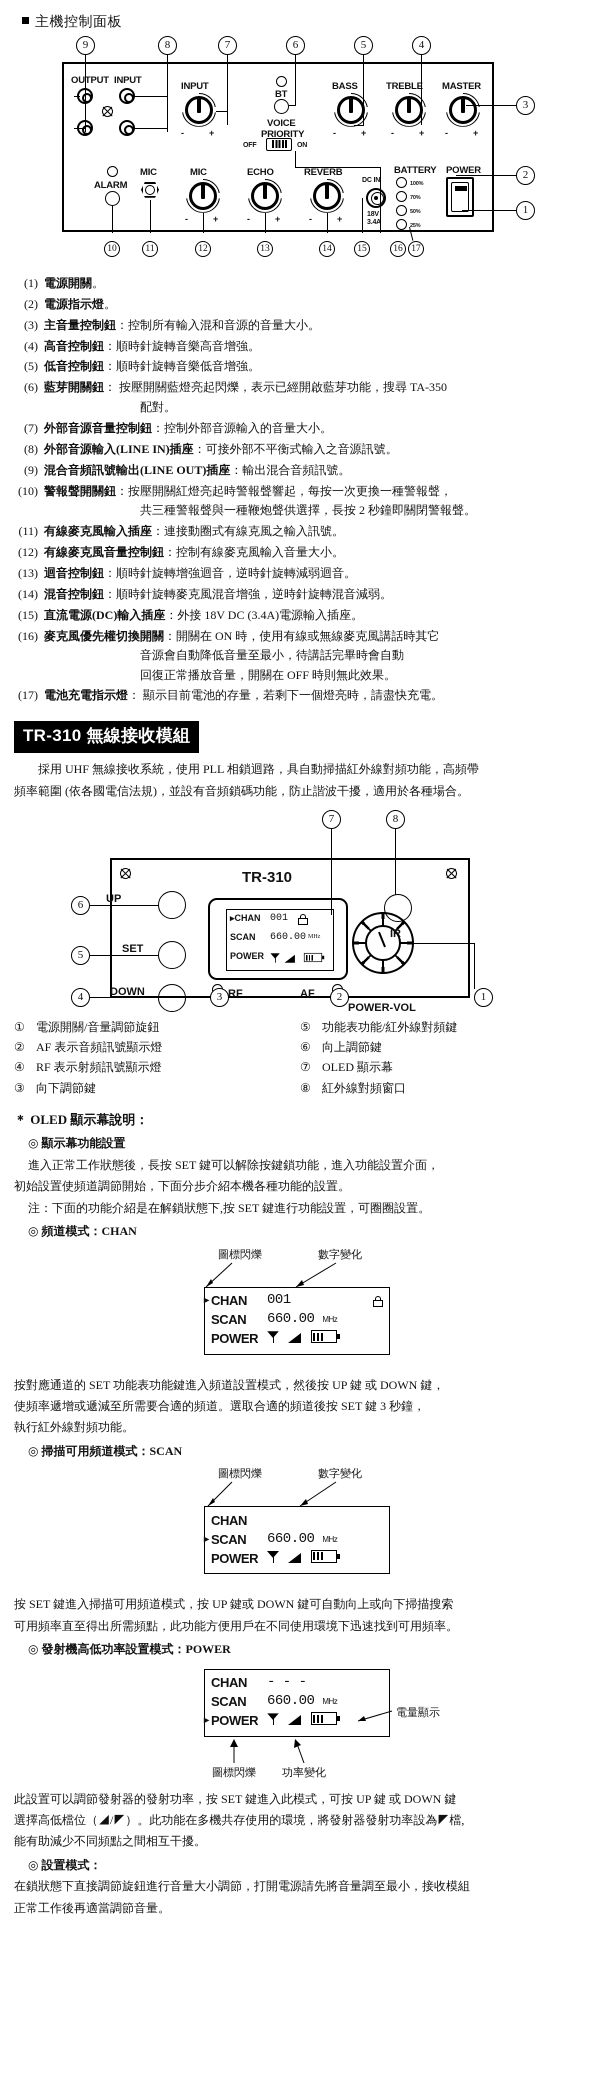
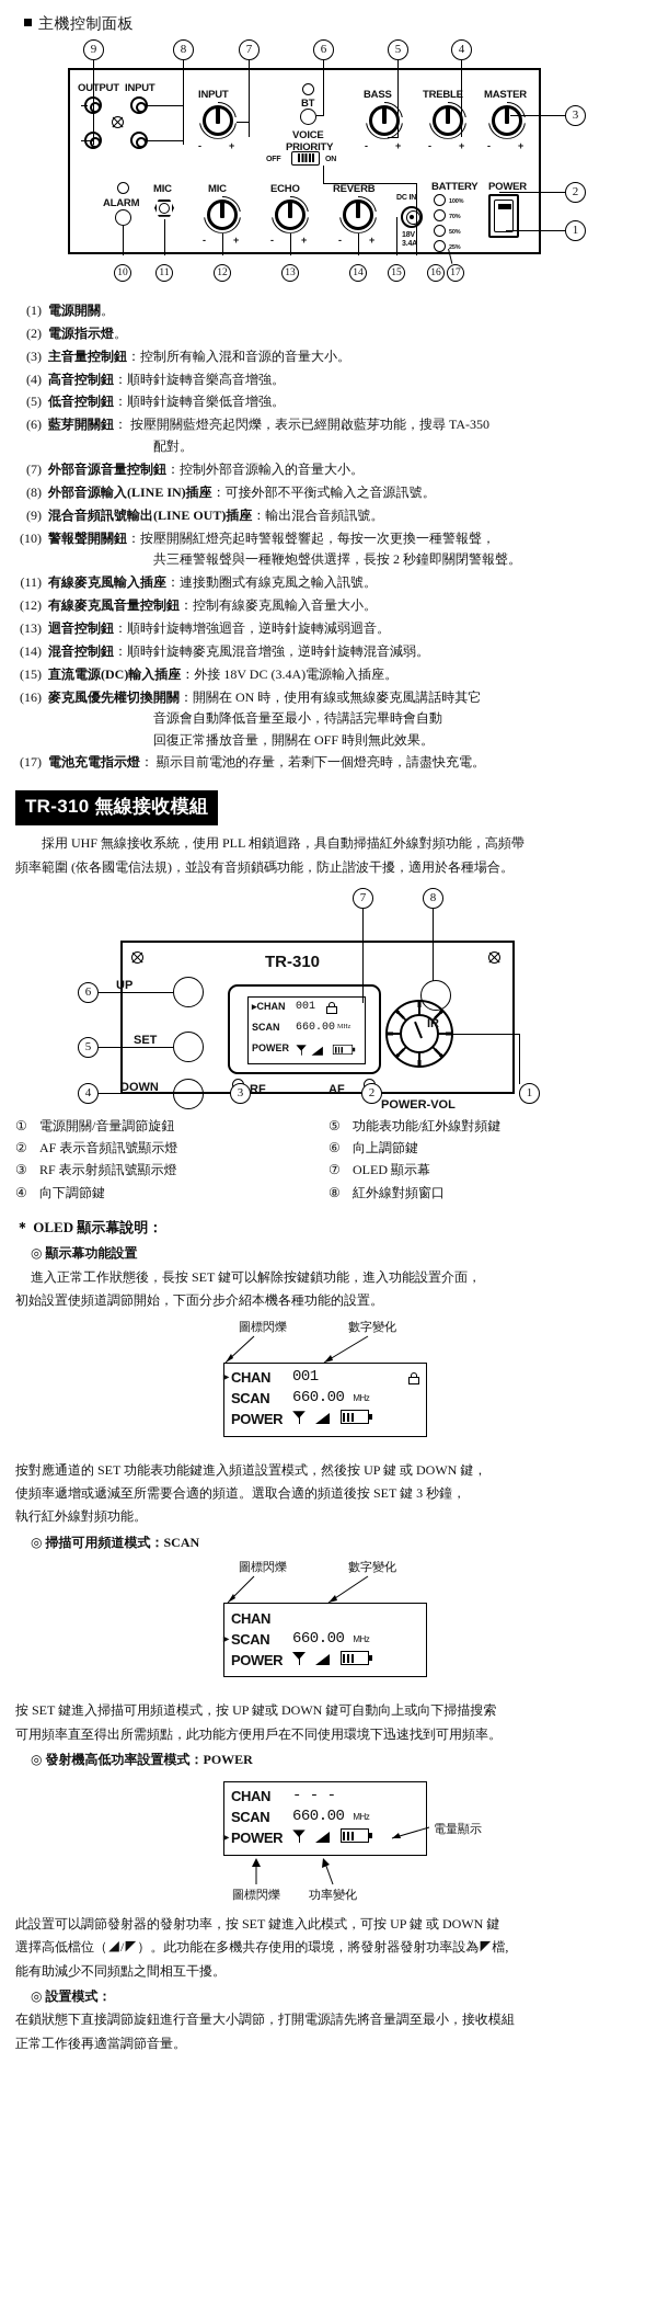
  主機控制面板
  9
  8
  7
  6
  5
  4
  3
  2
  1
  OUTPUT
  INPUT
  INPUT
  -
  +
  BT
  VOICE
  PRIORITY
  BASS
  -
  +
  TREBLE
  -
  +
  MASTER
  -
  +
  ALARM
  MIC
  MIC
  -
  +
  ECHO
  -
  +
  REVERB
  -
  +
  BATTERY
  POWER
  10
  11
  12
  13
  14
  15
  16
  17
  (1)
  電源開關。
  (2)
  電源指示燈。
  (3)
  主音量控制鈕：控制所有輸入混和音源的音量大小。
  (4)
  高音控制鈕：順時針旋轉音樂高音增強。
  (5)
  低音控制鈕：順時針旋轉音樂低音增強。
  (6)
  藍芽開關鈕： 按壓開關藍燈亮起閃爍，表示已經開啟藍芽功能，搜尋 TA-350
  配對。
  (7)
  外部音源音量控制鈕：控制外部音源輸入的音量大小。
  (8)
  外部音源輸入(LINE IN)插座：可接外部不平衡式輸入之音源訊號。
  (9)
  混合音頻訊號輸出(LINE OUT)插座：輸出混合音頻訊號。
  (10)
  警報聲開關鈕：按壓開關紅燈亮起時警報聲響起，每按一次更換一種警報聲，
  共三種警報聲與一種鞭炮聲供選擇，長按 2 秒鐘即關閉警報聲。
  (11)
  有線麥克風輸入插座：連接動圈式有線克風之輸入訊號。
  (12)
  有線麥克風音量控制鈕：控制有線麥克風輸入音量大小。
  (13)
  迴音控制鈕：順時針旋轉增強迴音，逆時針旋轉減弱迴音。
  (14)
  混音控制鈕：順時針旋轉麥克風混音增強，逆時針旋轉混音減弱。
  (15)
  直流電源(DC)輸入插座：外接 18V DC (3.4A)電源輸入插座。
  (16)
  麥克風優先權切換開關：開關在 ON 時，使用有線或無線麥克風講話時其它
  音源會自動降低音量至最小，待講話完畢時會自動
  回復正常播放音量，開關在 OFF 時則無此效果。
  (17)
  電池充電指示燈： 顯示目前電池的存量，若剩下一個燈亮時，請盡快充電。
  TR-310 無線接收模組
  採用 UHF 無線接收系統，使用 PLL 相鎖迴路，具自動掃描紅外線對頻功能，高頻帶
  頻率範圍 (依各國電信法規)，並設有音頻鎖碼功能，防止諧波干擾，適用於各種場合。
  7
  8
  TR-310
  6
  UP
  5
  SET
  4
  DOWN
  ▸CHAN
  001
  SCAN
  660.00
  POWER
  RF
  AF
  IR
  POWER-VOL
  1
  2
  3
  ①
  電源開關/音量調節旋鈕
  ⑤
  功能表功能/紅外線對頻鍵
  ②
  AF 表示音頻訊號顯示燈
  ⑥
  向上調節鍵
- ④
+ ③
  RF 表示射頻訊號顯示燈
  ⑦
  OLED 顯示幕
- ③
+ ④
  向下調節鍵
  ⑧
  紅外線對頻窗口
  ＊ OLED 顯示幕說明：
  ◎ 顯示幕功能設置
  進入正常工作狀態後，長按 SET 鍵可以解除按鍵鎖功能，進入功能設置介面，
  初始設置使頻道調節開始，下面分步介紹本機各種功能的設置。
- 注：下面的功能介紹是在解鎖狀態下,按 SET 鍵進行功能設置，可圈圈設置。
- ◎ 頻道模式：CHAN
  圖標閃爍
  數字變化
  ▸
  CHAN
  001
  SCAN
  660.00 MHz
  POWER
  按對應通道的 SET 功能表功能鍵進入頻道設置模式，然後按 UP 鍵 或 DOWN 鍵，
  使頻率遞增或遞減至所需要合適的頻道。選取合適的頻道後按 SET 鍵 3 秒鐘，
  執行紅外線對頻功能。
  ◎ 掃描可用頻道模式：SCAN
  圖標閃爍
  數字變化
  CHAN
  ▸
  SCAN
  660.00 MHz
  POWER
  按 SET 鍵進入掃描可用頻道模式，按 UP 鍵或 DOWN 鍵可自動向上或向下掃描搜索
  可用頻率直至得出所需頻點，此功能方便用戶在不同使用環境下迅速找到可用頻率。
  ◎ 發射機高低功率設置模式：POWER
  CHAN
  - - -
  SCAN
  660.00 MHz
  ▸
  POWER
  電量顯示
  圖標閃爍
  功率變化
  此設置可以調節發射器的發射功率，按 SET 鍵進入此模式，可按 UP 鍵 或 DOWN 鍵
  選擇高低檔位（◢/◤）。此功能在多機共存使用的環境，將發射器發射功率設為◤檔,
  能有助減少不同頻點之間相互干擾。
  ◎ 設置模式：
  在鎖狀態下直接調節旋鈕進行音量大小調節，打開電源請先將音量調至最小，接收模組
  正常工作後再適當調節音量。
